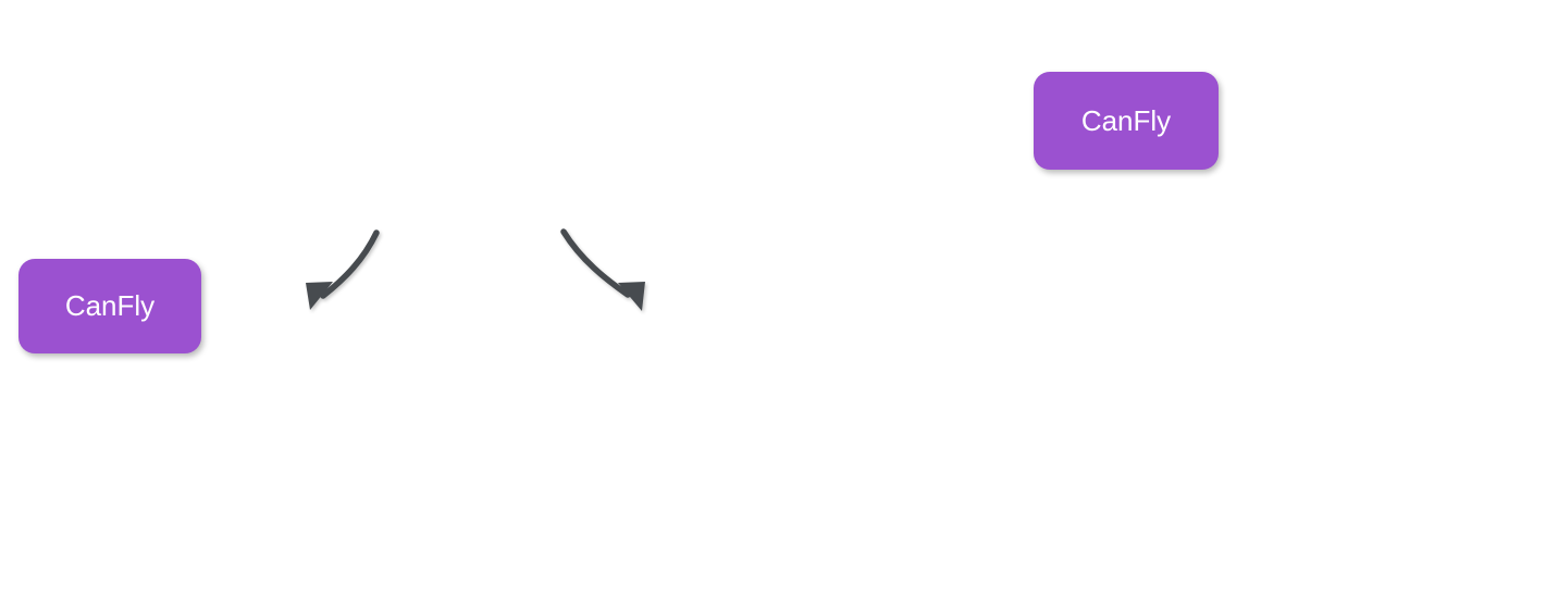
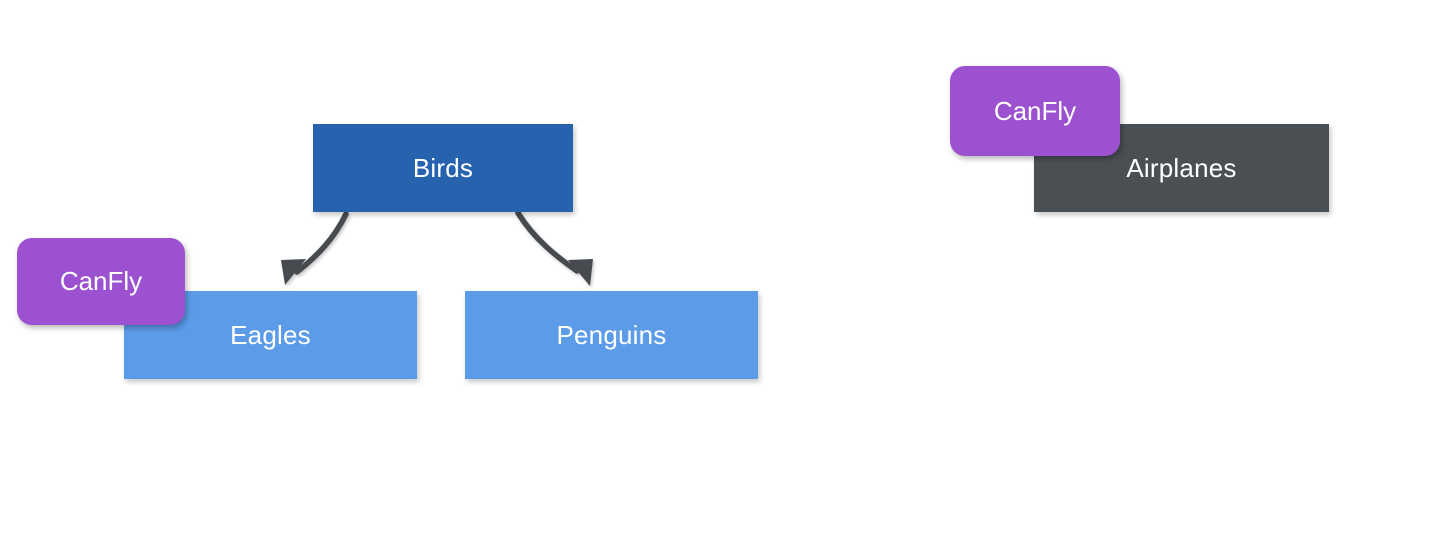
+ Birds
+ Eagles
+ Penguins
+ Airplanes
  CanFly
  CanFly
